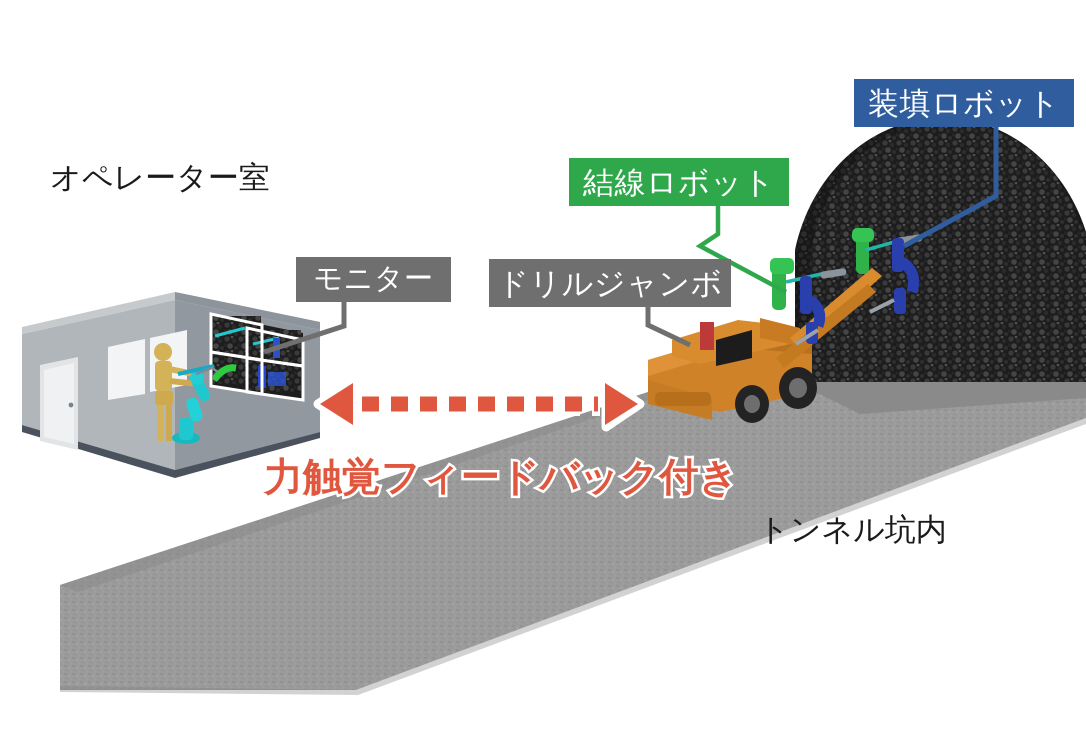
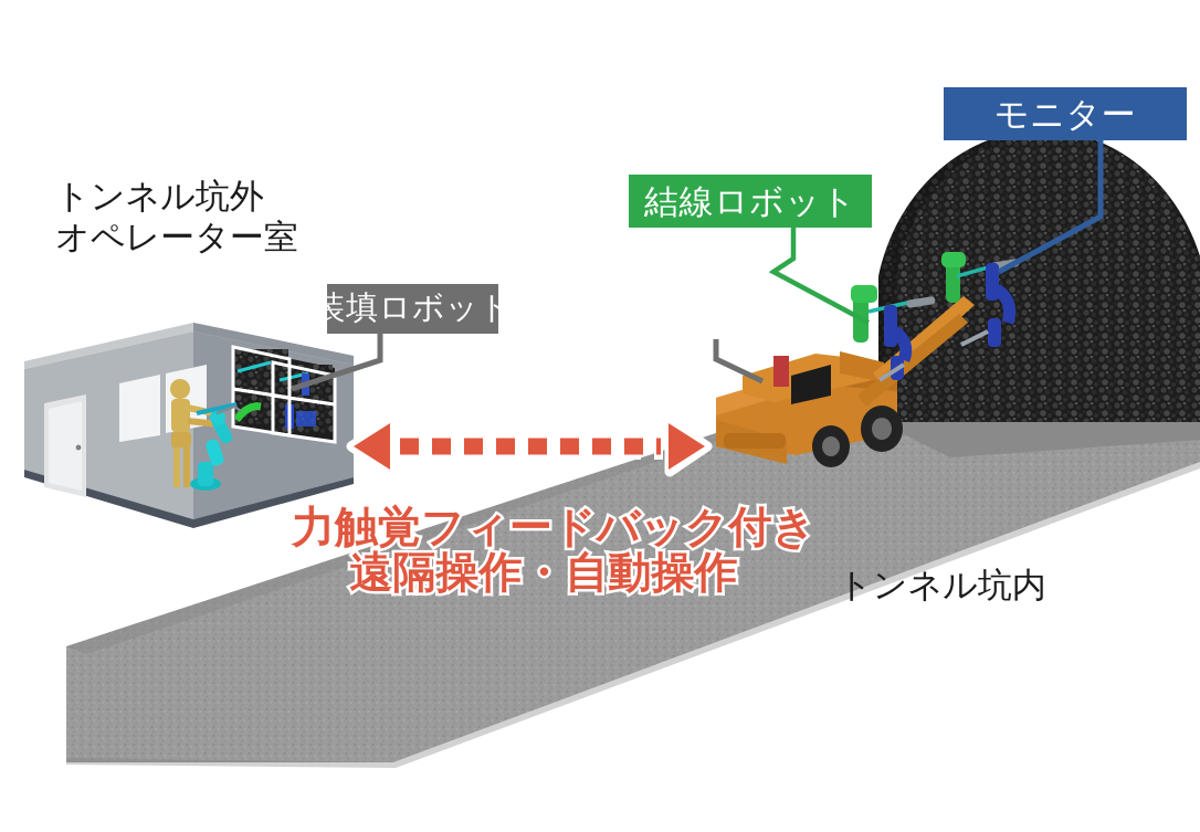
+ トンネル坑外
  オペレーター室
  トンネル坑内
- モニター
+ 装填ロボット
- ドリルジャンボ
  結線ロボット
- 装填ロボット
+ モニター
  力触覚フィードバック付き
+ 遠隔操作・自動操作
